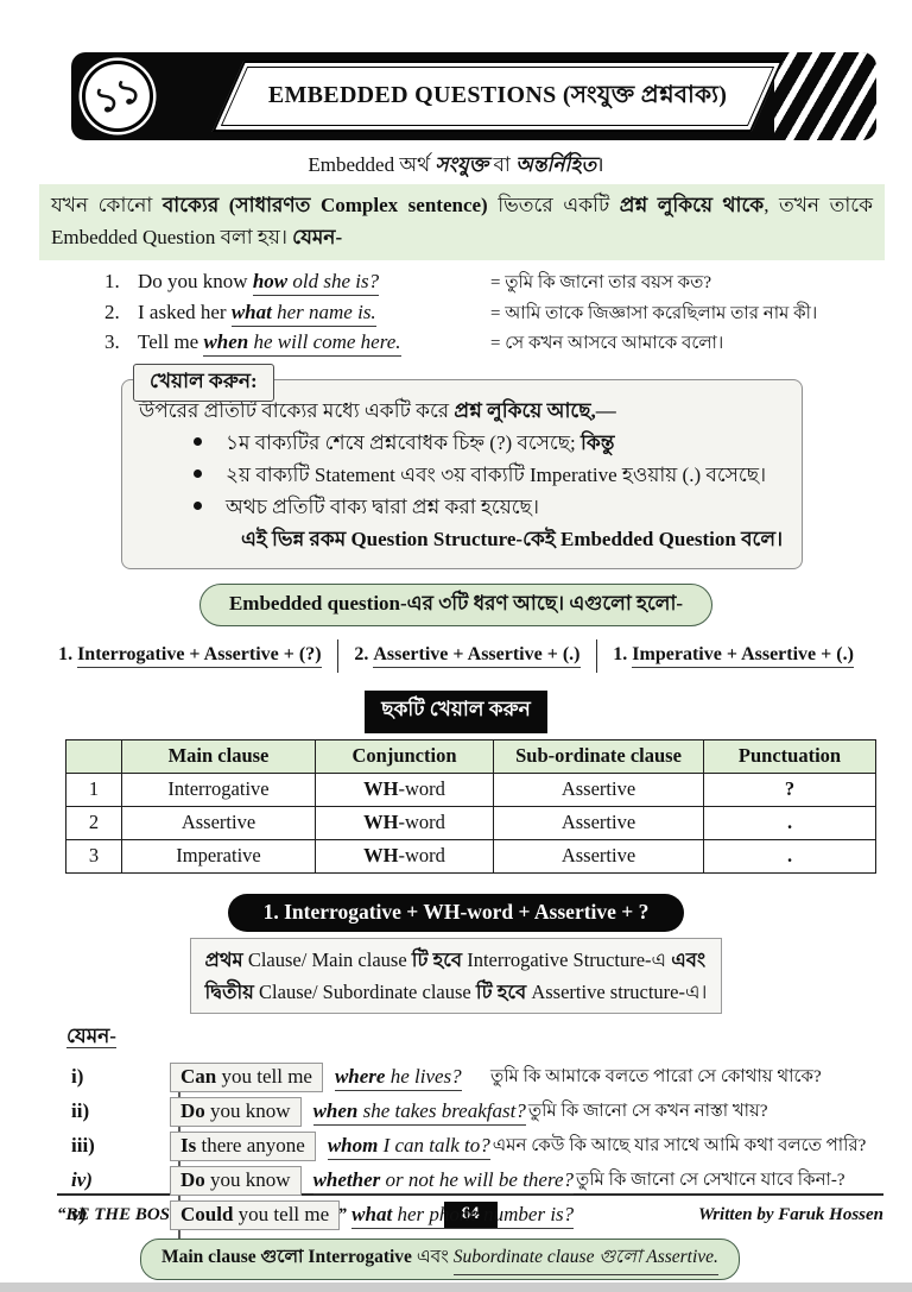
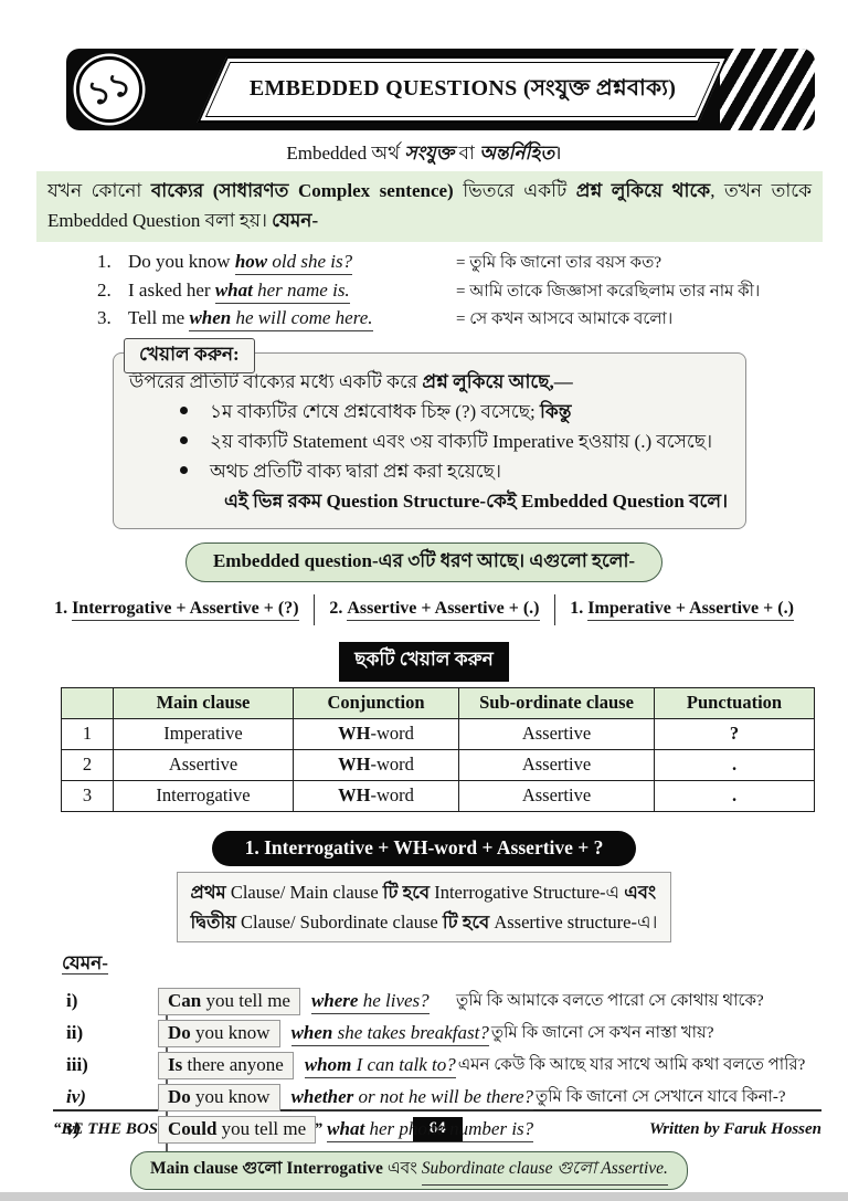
  EMBEDDED QUESTIONS (সংযুক্ত প্রশ্নবাক্য)
  Embedded অর্থ সংযুক্ত বা অন্তর্নিহিত।
  যখন কোনো বাক্যের (সাধারণত Complex sentence) ভিতরে একটি প্রশ্ন লুকিয়ে থাকে, তখন তাকে Embedded Question বলা হয়। যেমন-
  1.
  Do you know how old she is?
  = তুমি কি জানো তার বয়স কত?
  2.
  I asked her what her name is.
  = আমি তাকে জিজ্ঞাসা করেছিলাম তার নাম কী।
  3.
  Tell me when he will come here.
  = সে কখন আসবে আমাকে বলো।
  খেয়াল করুন:
  উপরের প্রতিটি বাক্যের মধ্যে একটি করে প্রশ্ন লুকিয়ে আছে,—
  ১ম বাক্যটির শেষে প্রশ্নবোধক চিহ্ন (?) বসেছে; কিন্তু
  ২য় বাক্যটি Statement এবং ৩য় বাক্যটি Imperative হওয়ায় (.) বসেছে।
  অথচ প্রতিটি বাক্য দ্বারা প্রশ্ন করা হয়েছে।
  এই ভিন্ন রকম Question Structure-কেই Embedded Question বলে।
  Embedded question-এর ৩টি ধরণ আছে। এগুলো হলো-
  1. Interrogative + Assertive + (?)
  2. Assertive + Assertive + (.)
  1. Imperative + Assertive + (.)
  ছকটি খেয়াল করুন
  	Main clause	Conjunction	Sub-ordinate clause	Punctuation
- 1	Interrogative	WH-word	Assertive	?
+ 1	Imperative	WH-word	Assertive	?
  2	Assertive	WH-word	Assertive	.
- 3	Imperative	WH-word	Assertive	.
+ 3	Interrogative	WH-word	Assertive	.
  1. Interrogative + WH-word + Assertive + ?
  প্রথম Clause/ Main clause টি হবে Interrogative Structure-এ এবং
  দ্বিতীয় Clause/ Subordinate clause টি হবে Assertive structure-এ।
  যেমন-
  i)
  Can you tell me
  where he lives?
  তুমি কি আমাকে বলতে পারো সে কোথায় থাকে?
  ii)
  Do you know
  when she takes breakfast?
  তুমি কি জানো সে কখন নাস্তা খায়?
  iii)
  Is there anyone
  whom I can talk to?
  এমন কেউ কি আছে যার সাথে আমি কথা বলতে পারি?
  iv)
  Do you know
  whether or not he will be there?
  তুমি কি জানো সে সেখানে যাবে কিনা-?
  v)
  Could you tell me
  what her phone number is?
  Main clause গুলো Interrogative এবং Subordinate clause গুলো Assertive.
  64
  Written by Faruk Hossen
